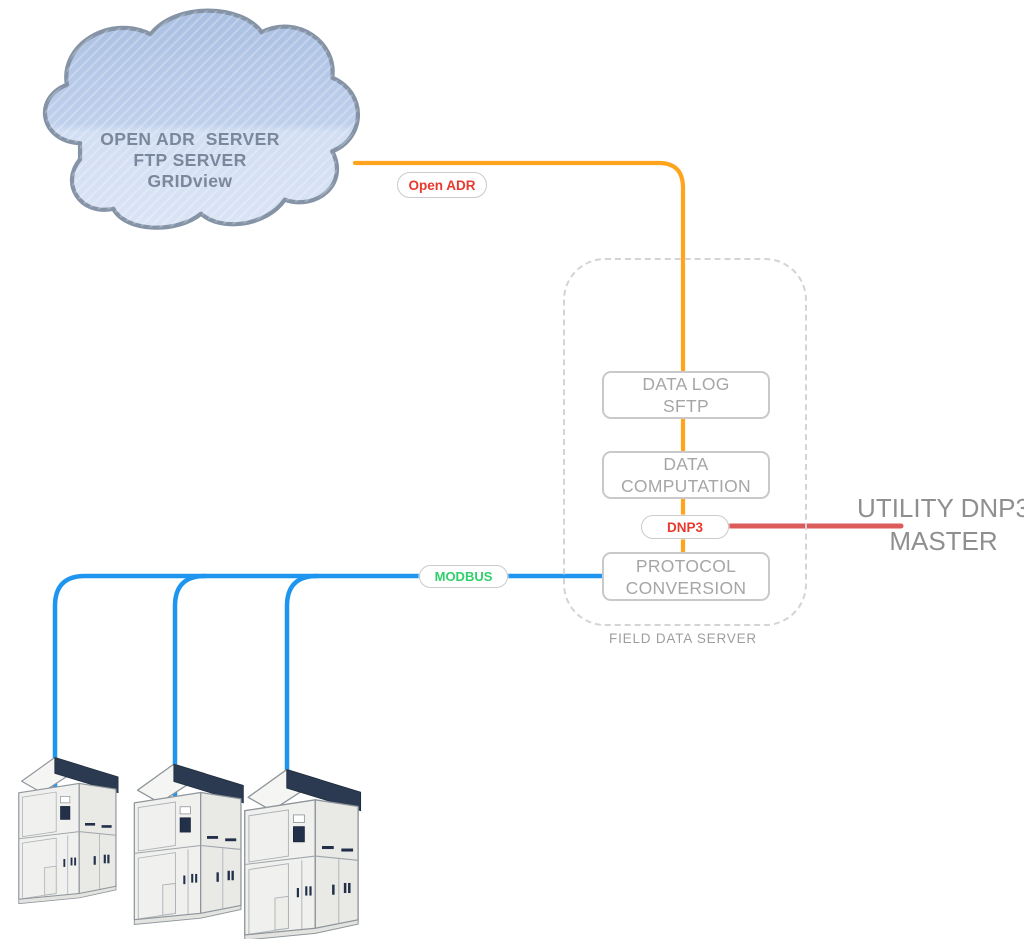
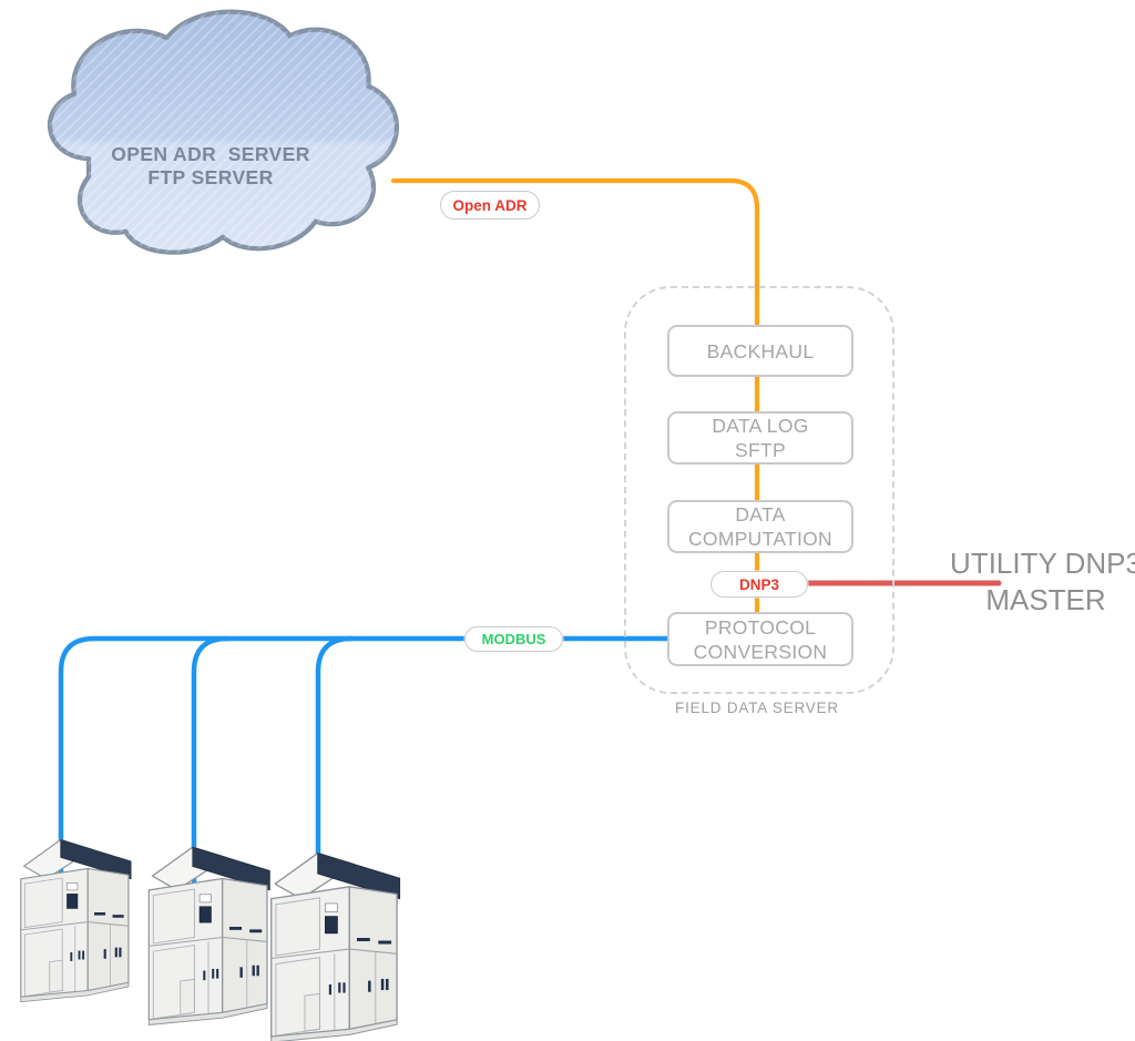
  OPEN ADR SERVER
  FTP SERVER
- GRIDview
  Open ADR
  DNP3
  MODBUS
+ BACKHAUL
  DATA LOG
  SFTP
  DATA
  COMPUTATION
  PROTOCOL
  CONVERSION
  FIELD DATA SERVER
  UTILITY DNP3
  MASTER
